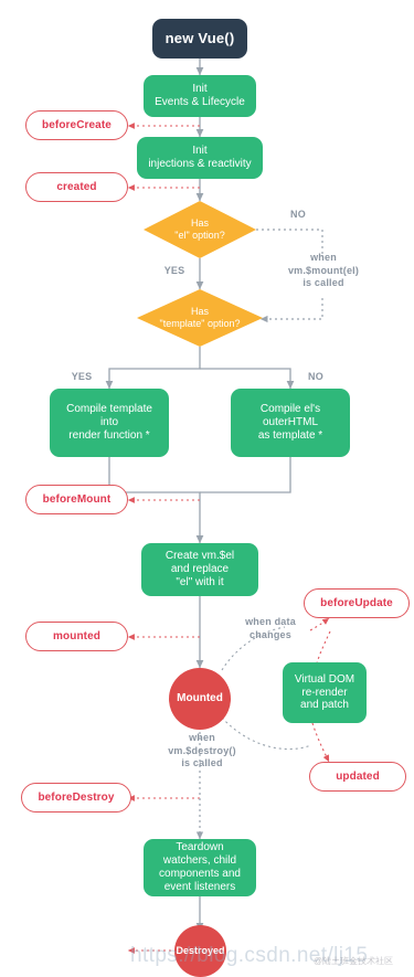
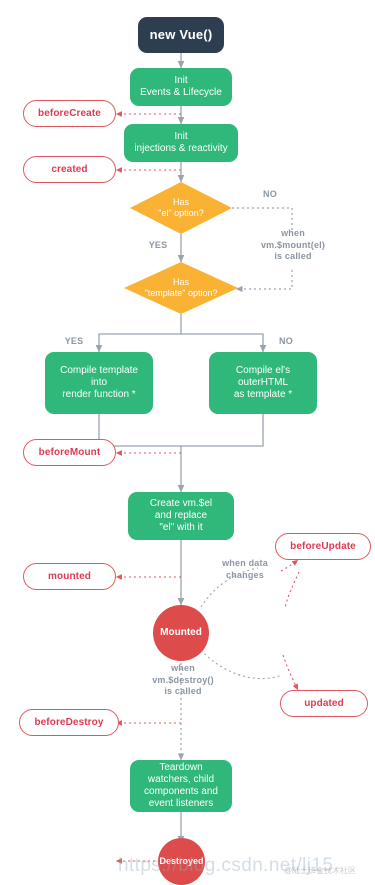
  new Vue()
  Init
  Events & Lifecycle
  Init
  injections & reactivity
  Has
  "el" option?
  Has
  "template" option?
  Compile template
  into
  render function *
  Compile el's
  outerHTML
  as template *
  Create vm.$el
  and replace
  "el" with it
  Mounted
- Virtual DOM
- re-render
- and patch
  Teardown
  watchers, child
  components and
  event listeners
  Destroyed
  beforeCreate
  created
  beforeMount
  mounted
  beforeUpdate
  updated
  beforeDestroy
  NO
  YES
  when
  vm.$mount(el)
  is called
  YES
  NO
  when data
  changes
  when
  vm.$destroy()
  is called
  https://blog.csdn.net/lj15
  @陆土班金技术社区
